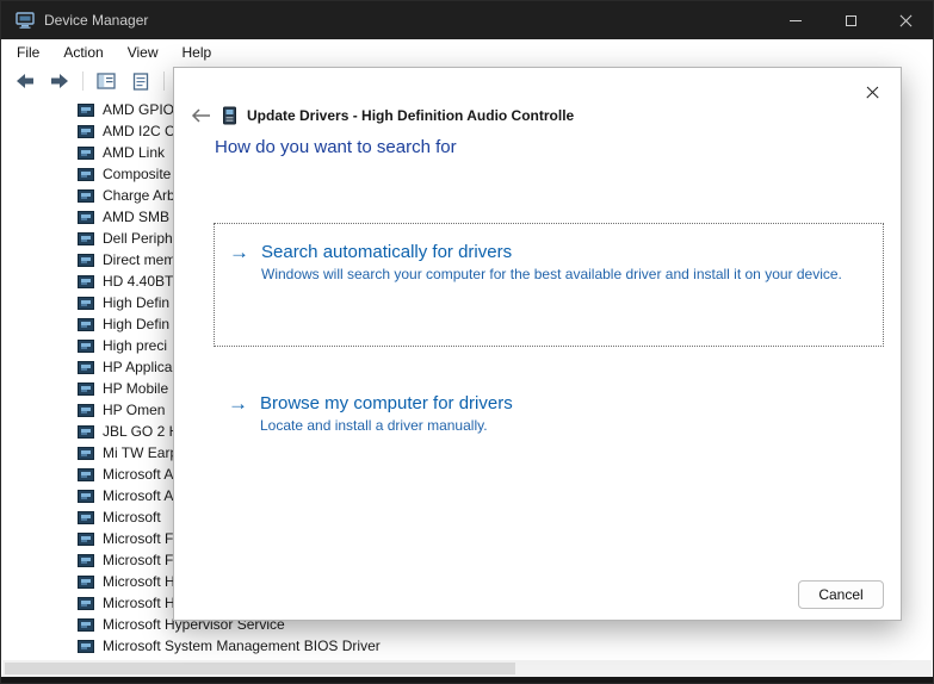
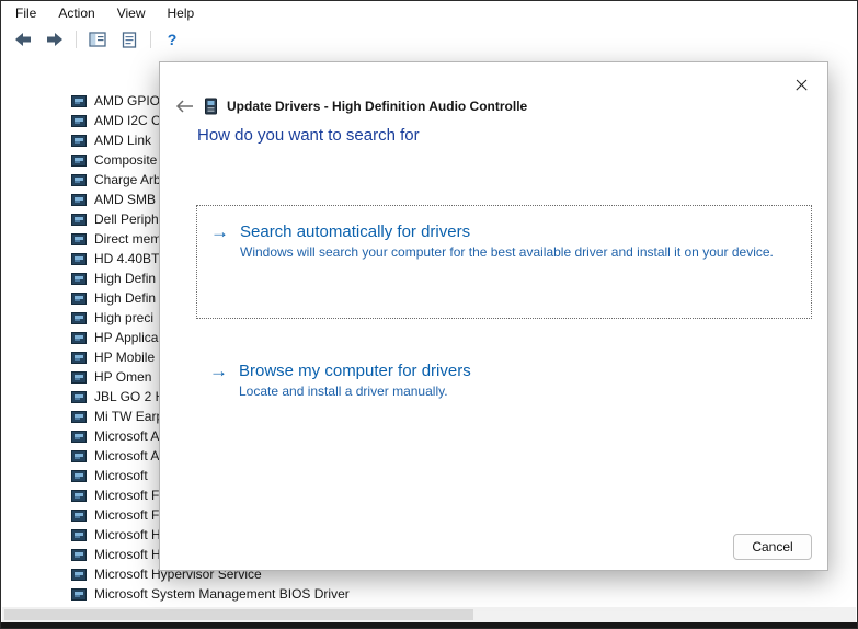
- Device Manager
  File
  Action
  View
  Help
  AMD GPIO
  AMD I2C C
  AMD Link
  Composite
  Charge Arb
  AMD SMB
  Dell Periph
  Direct mem
  HD 4.40BT
  High Defin
  High Defin
  High preci
  HP Applica
  HP Mobile
  HP Omen
  JBL GO 2
  Mi TW Ear
  Microsoft A
  Microsoft A
  Microsoft
  Microsoft F
  Microsoft F
  Microsoft H
  Microsoft H
  Microsoft Hypervisor Service
  Microsoft System Management BIOS Driver
  Update Drivers - High Definition Audio Controlle
  How do you want to search for
  Search automatically for drivers
  Windows will search your computer for the best available driver and install it on your device.
  Browse my computer for drivers
  Locate and install a driver manually.
  Cancel
